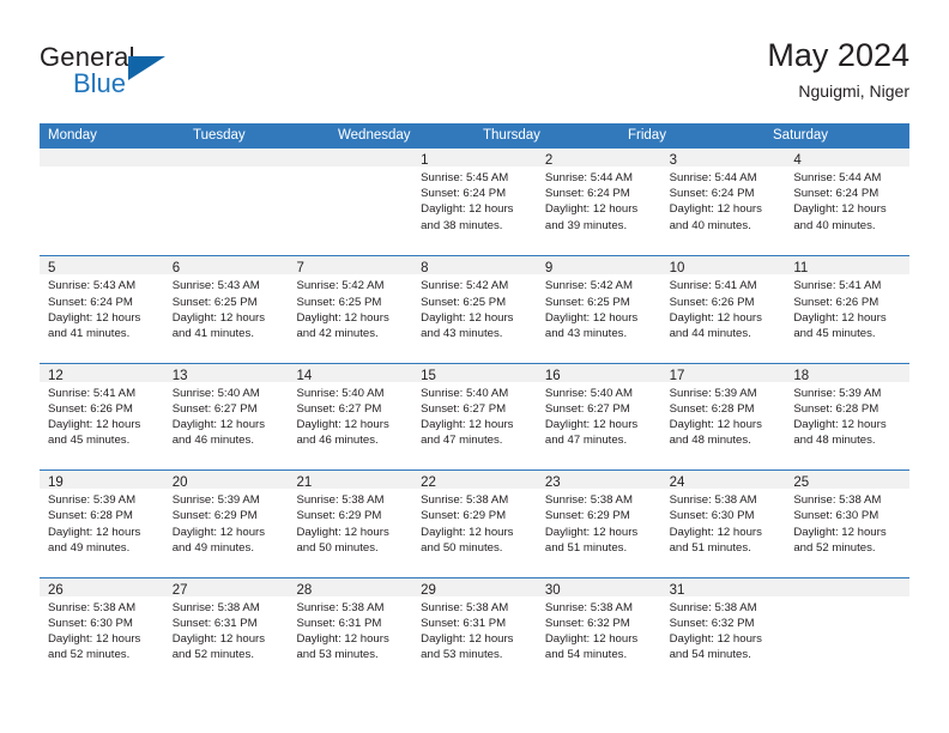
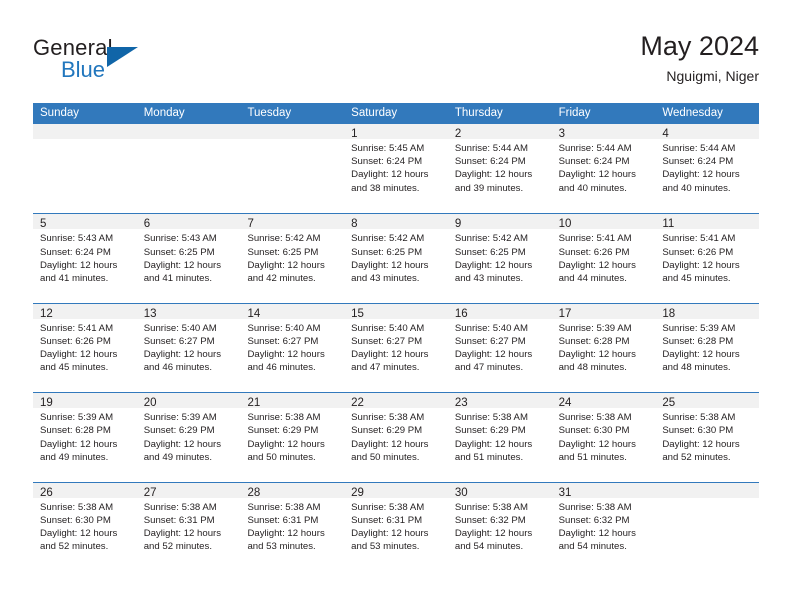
  General
  Blue
  May 2024
  Nguigmi, Niger
+ Sunday
  Monday
  Tuesday
- Wednesday
+ Saturday
  Thursday
  Friday
- Saturday
+ Wednesday
  1
  Sunrise: 5:45 AM
  Sunset: 6:24 PM
  Daylight: 12 hours
  and 38 minutes.
  2
  Sunrise: 5:44 AM
  Sunset: 6:24 PM
  Daylight: 12 hours
  and 39 minutes.
  3
  Sunrise: 5:44 AM
  Sunset: 6:24 PM
  Daylight: 12 hours
  and 40 minutes.
  4
  Sunrise: 5:44 AM
  Sunset: 6:24 PM
  Daylight: 12 hours
  and 40 minutes.
  5
  Sunrise: 5:43 AM
  Sunset: 6:24 PM
  Daylight: 12 hours
  and 41 minutes.
  6
  Sunrise: 5:43 AM
  Sunset: 6:25 PM
  Daylight: 12 hours
  and 41 minutes.
  7
  Sunrise: 5:42 AM
  Sunset: 6:25 PM
  Daylight: 12 hours
  and 42 minutes.
  8
  Sunrise: 5:42 AM
  Sunset: 6:25 PM
  Daylight: 12 hours
  and 43 minutes.
  9
  Sunrise: 5:42 AM
  Sunset: 6:25 PM
  Daylight: 12 hours
  and 43 minutes.
  10
  Sunrise: 5:41 AM
  Sunset: 6:26 PM
  Daylight: 12 hours
  and 44 minutes.
  11
  Sunrise: 5:41 AM
  Sunset: 6:26 PM
  Daylight: 12 hours
  and 45 minutes.
  12
  Sunrise: 5:41 AM
  Sunset: 6:26 PM
  Daylight: 12 hours
  and 45 minutes.
  13
  Sunrise: 5:40 AM
  Sunset: 6:27 PM
  Daylight: 12 hours
  and 46 minutes.
  14
  Sunrise: 5:40 AM
  Sunset: 6:27 PM
  Daylight: 12 hours
  and 46 minutes.
  15
  Sunrise: 5:40 AM
  Sunset: 6:27 PM
  Daylight: 12 hours
  and 47 minutes.
  16
  Sunrise: 5:40 AM
  Sunset: 6:27 PM
  Daylight: 12 hours
  and 47 minutes.
  17
  Sunrise: 5:39 AM
  Sunset: 6:28 PM
  Daylight: 12 hours
  and 48 minutes.
  18
  Sunrise: 5:39 AM
  Sunset: 6:28 PM
  Daylight: 12 hours
  and 48 minutes.
  19
  Sunrise: 5:39 AM
  Sunset: 6:28 PM
  Daylight: 12 hours
  and 49 minutes.
  20
  Sunrise: 5:39 AM
  Sunset: 6:29 PM
  Daylight: 12 hours
  and 49 minutes.
  21
  Sunrise: 5:38 AM
  Sunset: 6:29 PM
  Daylight: 12 hours
  and 50 minutes.
  22
  Sunrise: 5:38 AM
  Sunset: 6:29 PM
  Daylight: 12 hours
  and 50 minutes.
  23
  Sunrise: 5:38 AM
  Sunset: 6:29 PM
  Daylight: 12 hours
  and 51 minutes.
  24
  Sunrise: 5:38 AM
  Sunset: 6:30 PM
  Daylight: 12 hours
  and 51 minutes.
  25
  Sunrise: 5:38 AM
  Sunset: 6:30 PM
  Daylight: 12 hours
  and 52 minutes.
  26
  Sunrise: 5:38 AM
  Sunset: 6:30 PM
  Daylight: 12 hours
  and 52 minutes.
  27
  Sunrise: 5:38 AM
  Sunset: 6:31 PM
  Daylight: 12 hours
  and 52 minutes.
  28
  Sunrise: 5:38 AM
  Sunset: 6:31 PM
  Daylight: 12 hours
  and 53 minutes.
  29
  Sunrise: 5:38 AM
  Sunset: 6:31 PM
  Daylight: 12 hours
  and 53 minutes.
  30
  Sunrise: 5:38 AM
  Sunset: 6:32 PM
  Daylight: 12 hours
  and 54 minutes.
  31
  Sunrise: 5:38 AM
  Sunset: 6:32 PM
  Daylight: 12 hours
  and 54 minutes.
